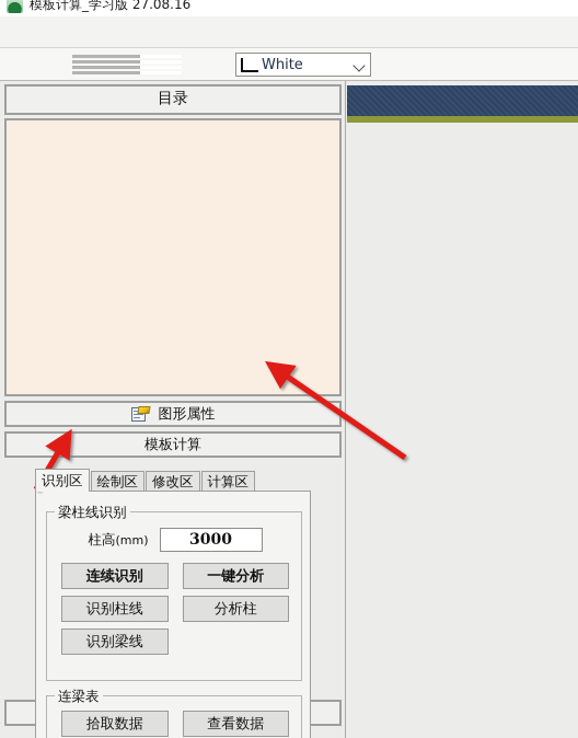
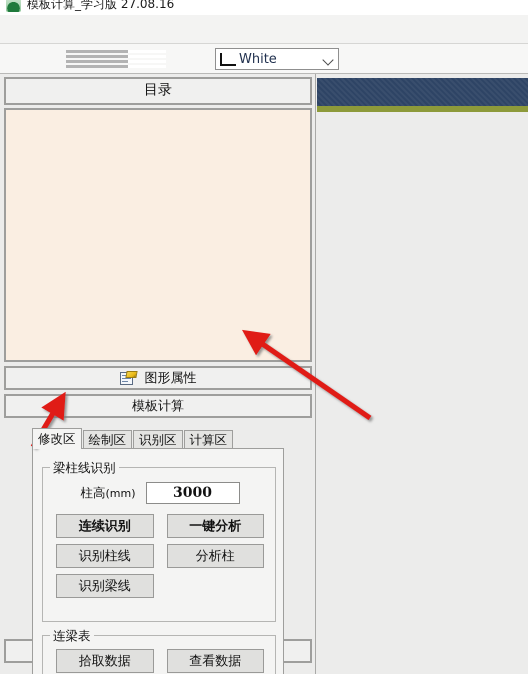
  模板计算_学习版 27.08.16
  White
  目录
  图形属性
  模板计算
- 识别区
+ 修改区
  绘制区
- 修改区
+ 识别区
  计算区
  梁柱线识别
  柱高(mm)
  3000
  连续识别
  一键分析
  识别柱线
  分析柱
  识别梁线
  连梁表
  拾取数据
  查看数据
